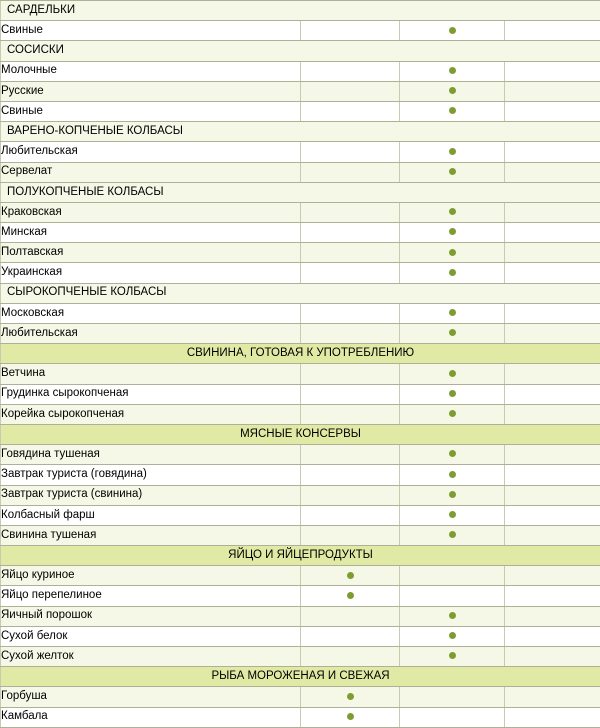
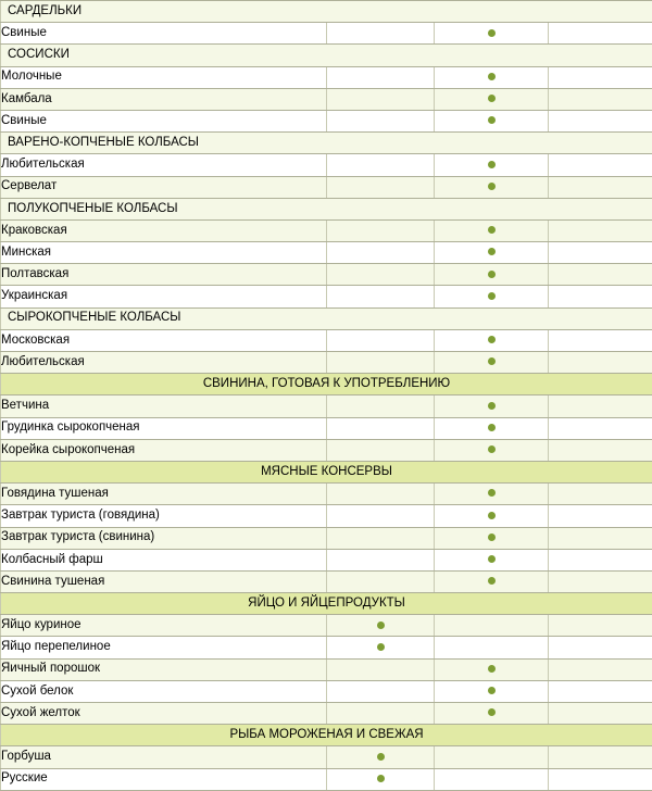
  САРДЕЛЬКИ
  Свиные
  СОСИСКИ
  Молочные
- Русские
+ Камбала
  Свиные
  ВАРЕНО-КОПЧЕНЫЕ КОЛБАСЫ
  Любительская
  Сервелат
  ПОЛУКОПЧЕНЫЕ КОЛБАСЫ
  Краковская
  Минская
  Полтавская
  Украинская
  СЫРОКОПЧЕНЫЕ КОЛБАСЫ
  Московская
  Любительская
  СВИНИНА, ГОТОВАЯ К УПОТРЕБЛЕНИЮ
  Ветчина
  Грудинка сырокопченая
  Корейка сырокопченая
  МЯСНЫЕ КОНСЕРВЫ
  Говядина тушеная
  Завтрак туриста (говядина)
  Завтрак туриста (свинина)
  Колбасный фарш
  Свинина тушеная
  ЯЙЦО И ЯЙЦЕПРОДУКТЫ
  Яйцо куриное
  Яйцо перепелиное
  Яичный порошок
  Сухой белок
  Сухой желток
  РЫБА МОРОЖЕНАЯ И СВЕЖАЯ
  Горбуша
- Камбала
+ Русские
